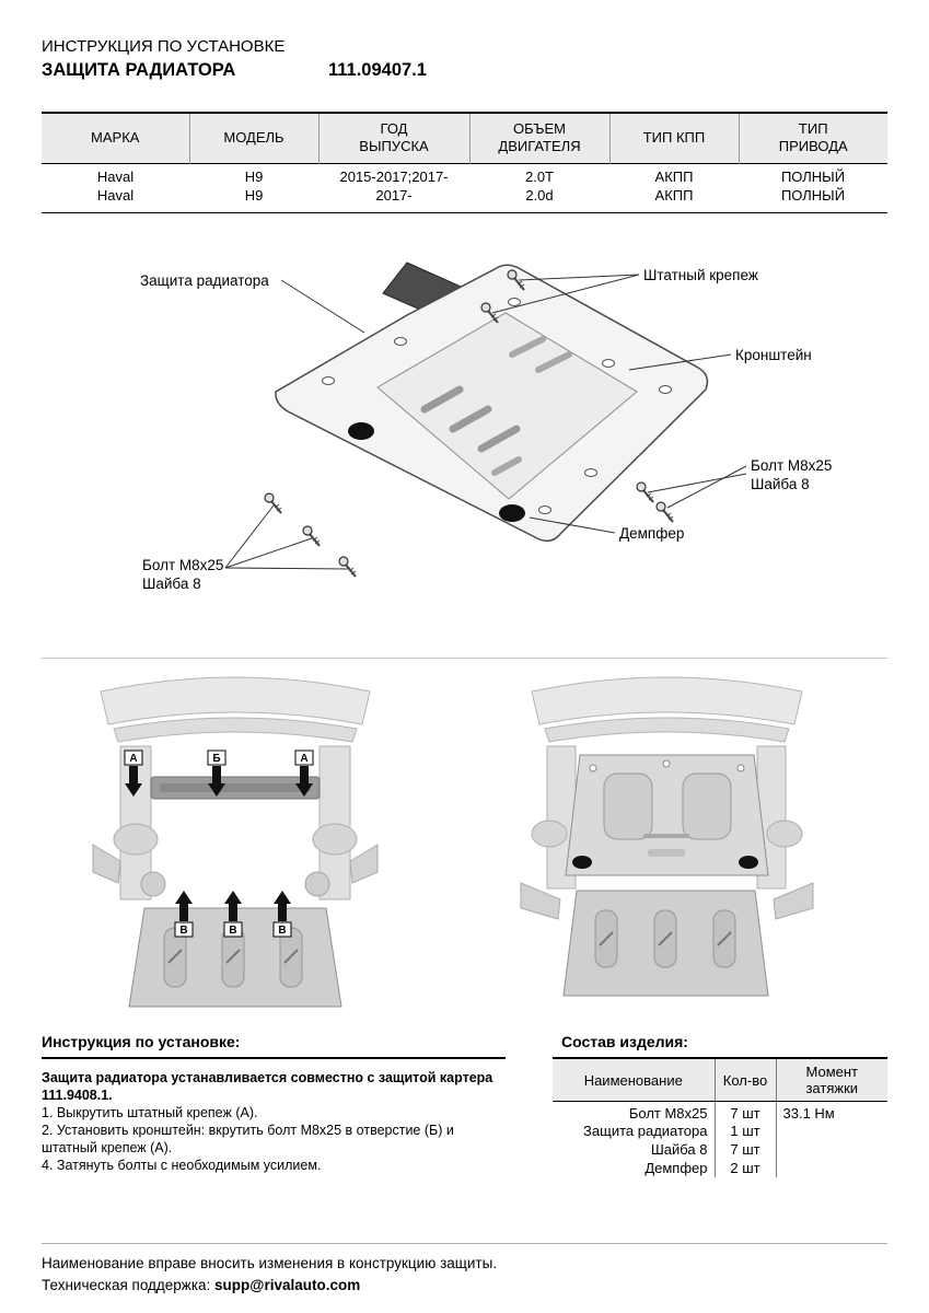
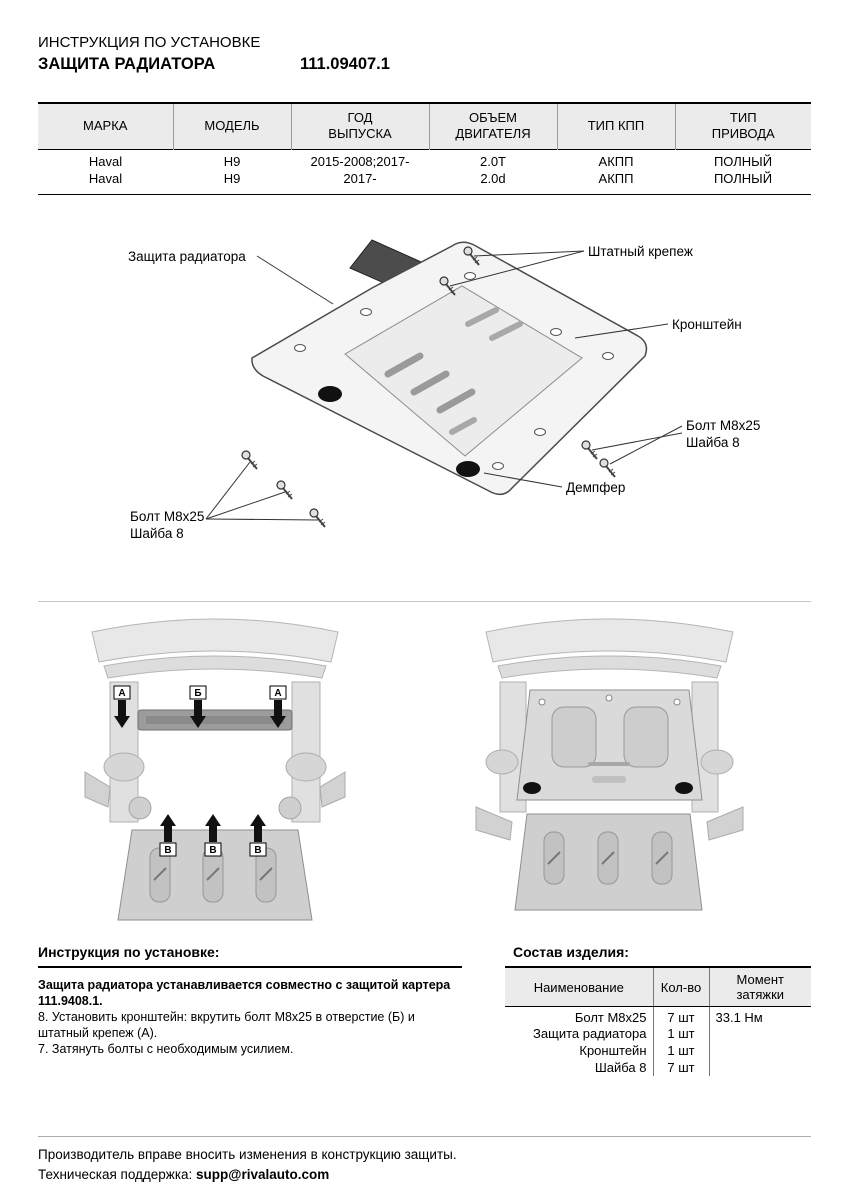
  ИНСТРУКЦИЯ ПО УСТАНОВКЕ
  ЗАЩИТА РАДИАТОРА
  111.09407.1
  МАРКА	МОДЕЛЬ	ГОД ВЫПУСКА	ОБЪЕМ ДВИГАТЕЛЯ	ТИП КПП	ТИП ПРИВОДА
- Haval	H9	2015-2017;2017-	2.0T	АКПП	ПОЛНЫЙ
+ Haval	H9	2015-2008;2017-	2.0T	АКПП	ПОЛНЫЙ
  Haval	H9	2017-	2.0d	АКПП	ПОЛНЫЙ
  Защита радиатора
  Штатный крепеж
  Кронштейн
  Болт М8х25
  Шайба 8
  Демпфер
  Болт М8х25
  Шайба 8
  А
  Б
  А
  В
  В
  В
  Инструкция по установке:
  Защита радиатора устанавливается совместно с защитой картера 111.9408.1.
- 1. Выкрутить штатный крепеж (А).
- 2. Установить кронштейн: вкрутить болт М8х25 в отверстие (Б) и штатный крепеж (А).
+ 8. Установить кронштейн: вкрутить болт М8х25 в отверстие (Б) и штатный крепеж (А).
- 4. Затянуть болты с необходимым усилием.
+ 7. Затянуть болты с необходимым усилием.
  Состав изделия:
  Наименование	Кол-во	Момент затяжки
  Болт М8х25	7 шт	33.1 Нм
  Защита радиатора	1 шт
+ Кронштейн	1 шт
  Шайба 8	7 шт
- Демпфер	2 шт
- Наименование вправе вносить изменения в конструкцию защиты.
+ Производитель вправе вносить изменения в конструкцию защиты.
  Техническая поддержка: supp@rivalauto.com
